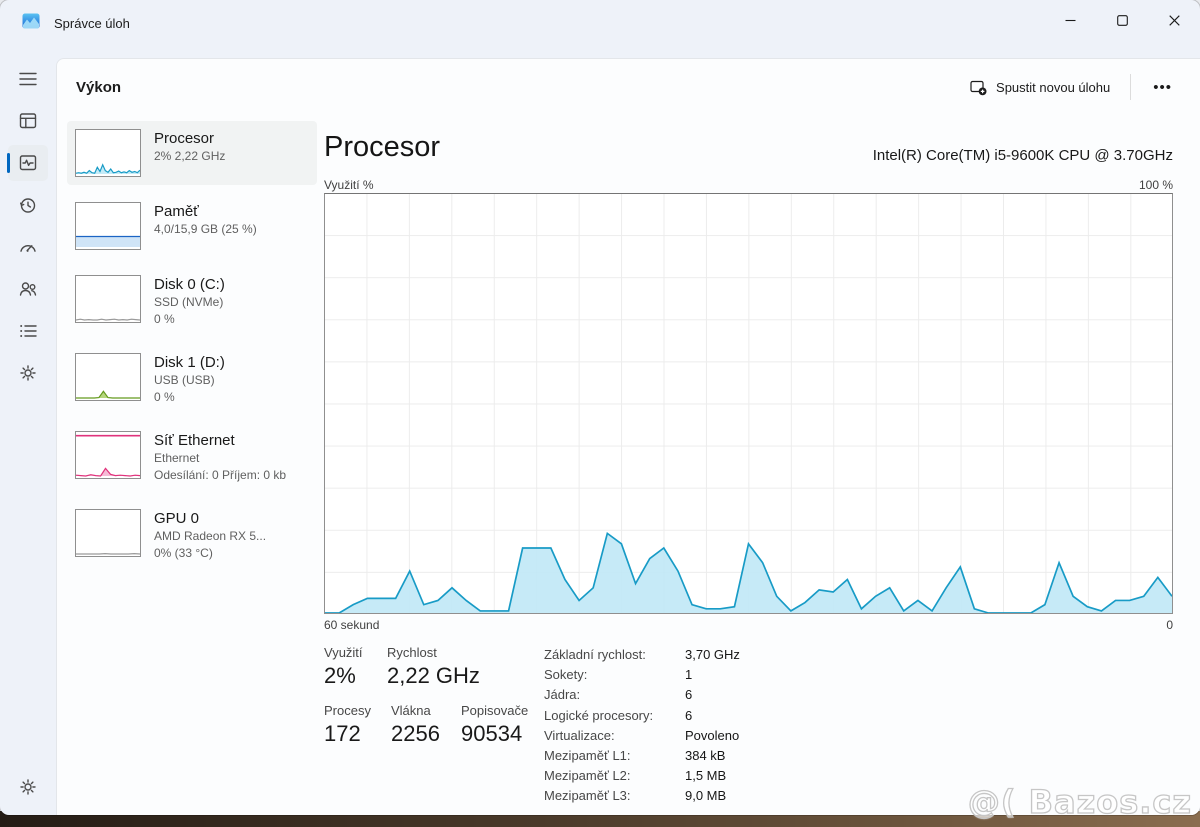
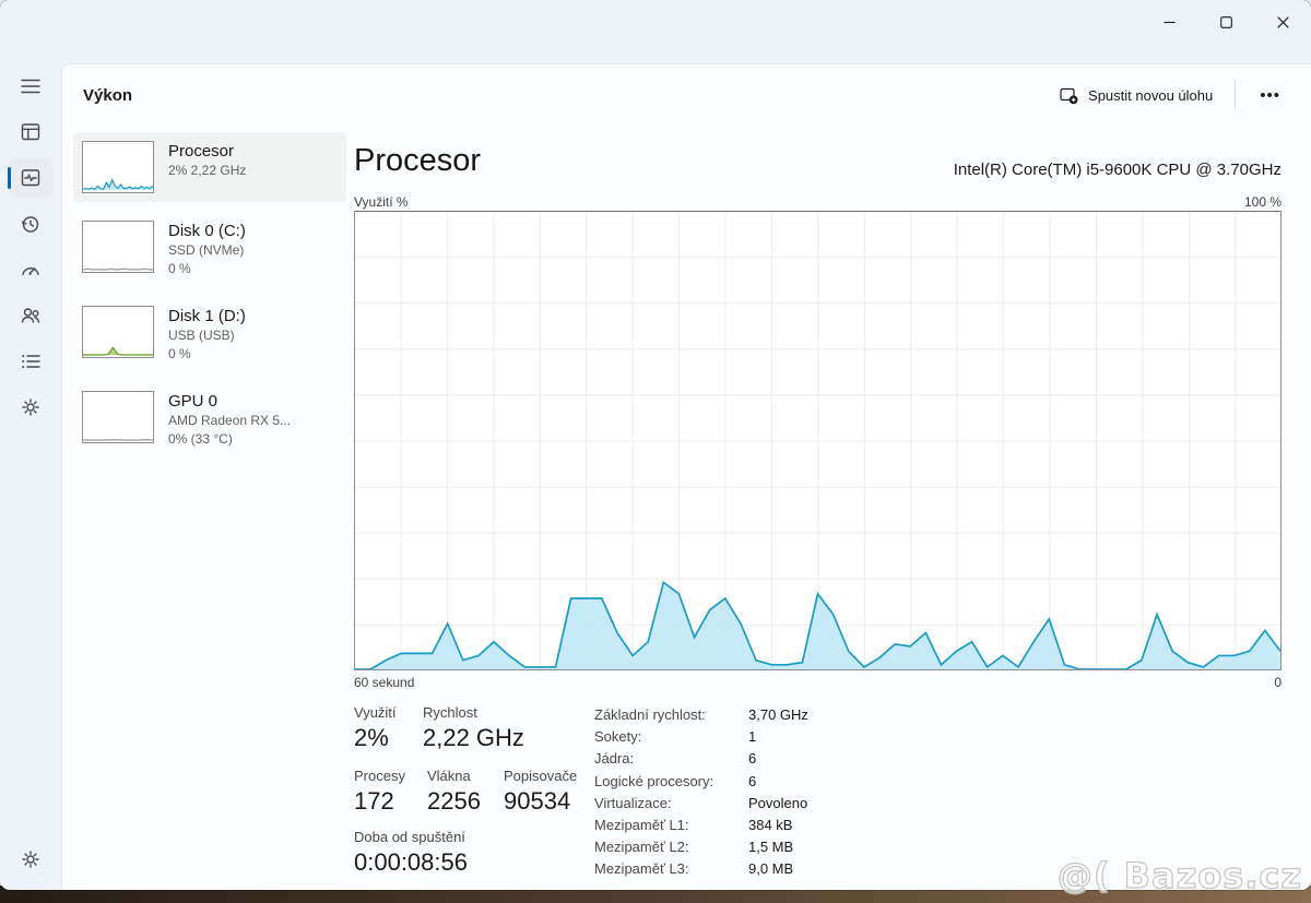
- Správce úloh
  Výkon
  Spustit novou úlohu
  •••
  Procesor
  2% 2,22 GHz
- Paměť
- 4,0/15,9 GB (25 %)
  Disk 0 (C:)
  SSD (NVMe)
  0 %
  Disk 1 (D:)
  USB (USB)
  0 %
- Síť Ethernet
- Ethernet
- Odesílání: 0 Příjem: 0 kb
  GPU 0
  AMD Radeon RX 5...
  0% (33 °C)
  Procesor
  Intel(R) Core(TM) i5-9600K CPU @ 3.70GHz
  Využití %
  100 %
  60 sekund
  0
  Využití
  2%
  Rychlost
  2,22 GHz
  Procesy
  172
  Vlákna
  2256
  Popisovače
  90534
+ Doba od spuštění
+ 0:00:08:56
  Základní rychlost:
  3,70 GHz
  Sokety:
  1
  Jádra:
  6
  Logické procesory:
  6
  Virtualizace:
  Povoleno
  Mezipaměť L1:
  384 kB
  Mezipaměť L2:
  1,5 MB
  Mezipaměť L3:
  9,0 MB
  @( Bazos.cz
